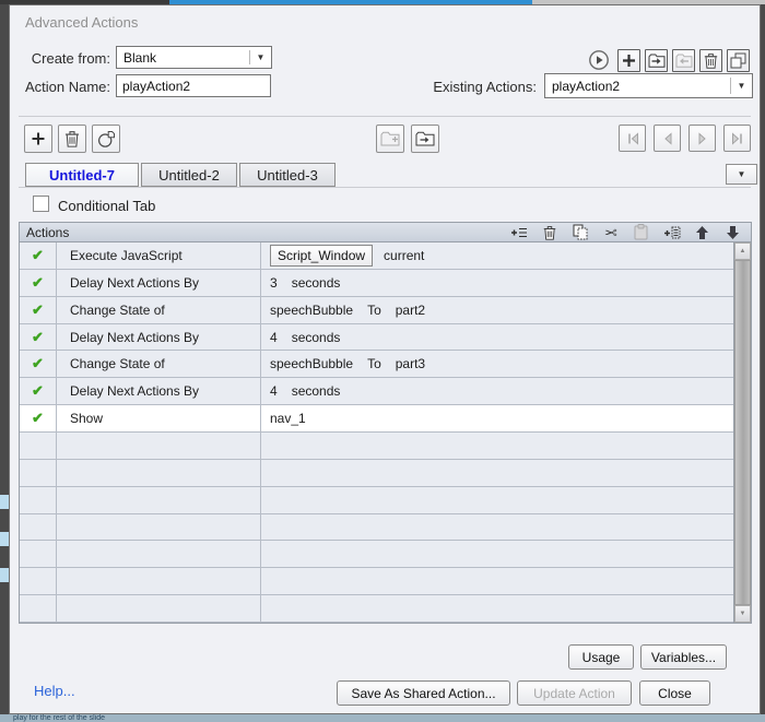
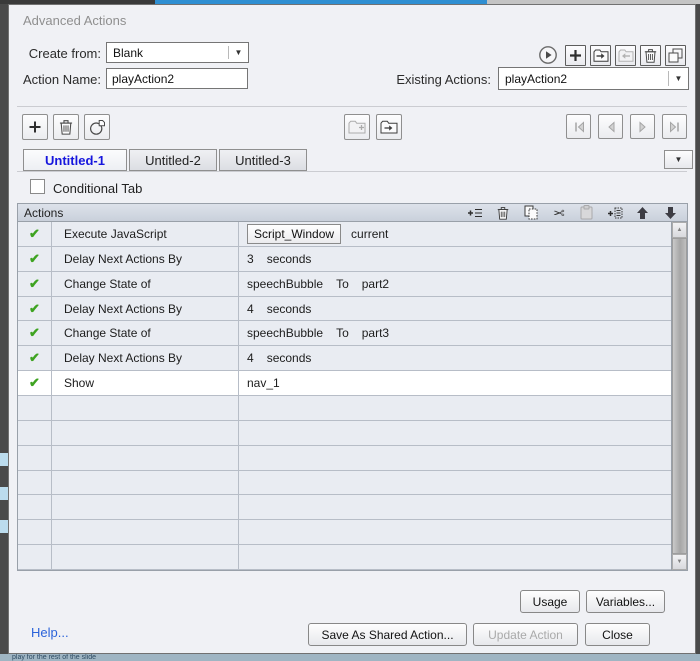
  Advanced Actions
  Create from:
  Blank
  ▼
  Action Name:
  playAction2
  Existing Actions:
  playAction2
  ▼
- Untitled-7
+ Untitled-1
  Untitled-2
  Untitled-3
  ▼
  Conditional Tab
  Actions
  ✔
  Execute JavaScript
  Script_Window
  current
  ✔
  Delay Next Actions By
  3
  seconds
  ✔
  Change State of
  speechBubble
  To
  part2
  ✔
  Delay Next Actions By
  4
  seconds
  ✔
  Change State of
  speechBubble
  To
  part3
  ✔
  Delay Next Actions By
  4
  seconds
  ✔
  Show
  nav_1
  Usage
  Variables...
  Help...
  Save As Shared Action...
  Update Action
  Close
